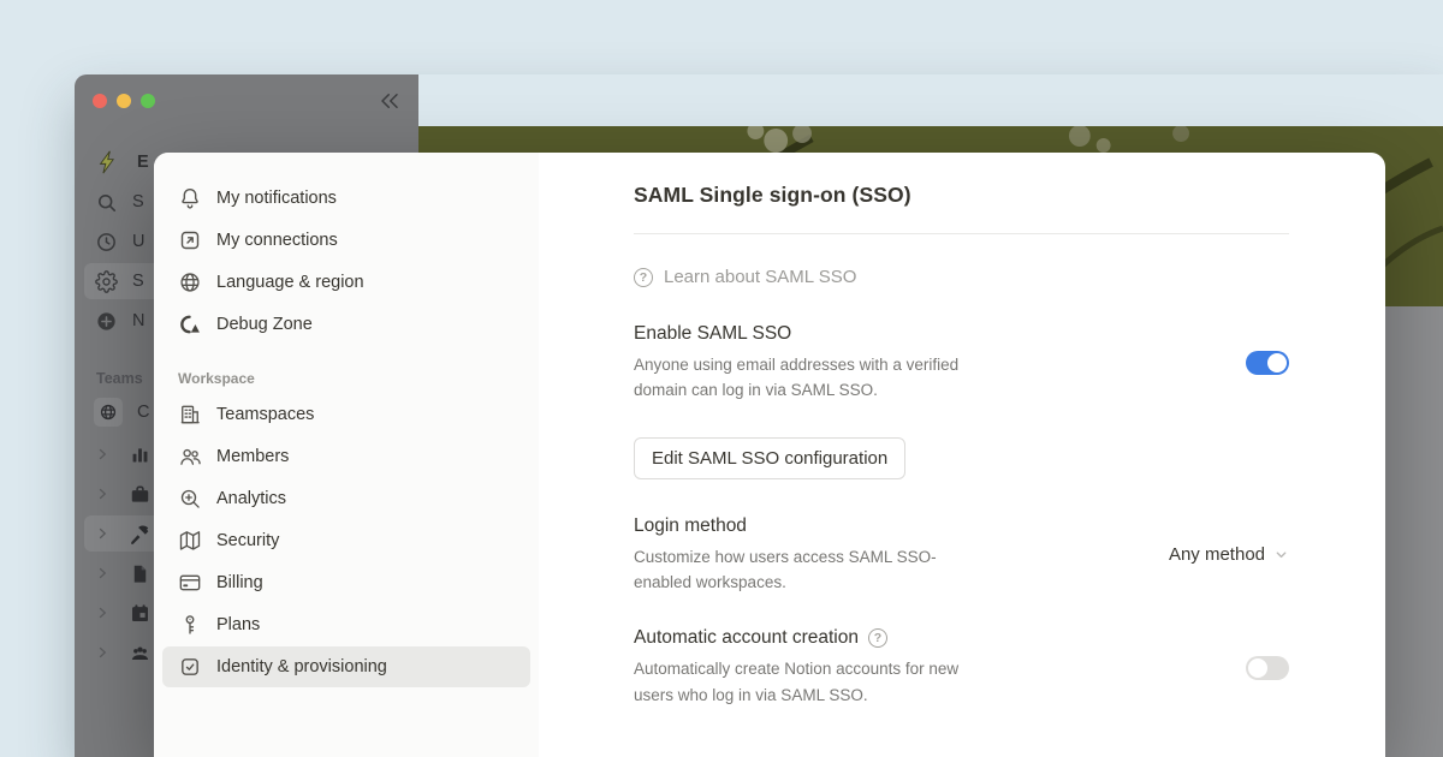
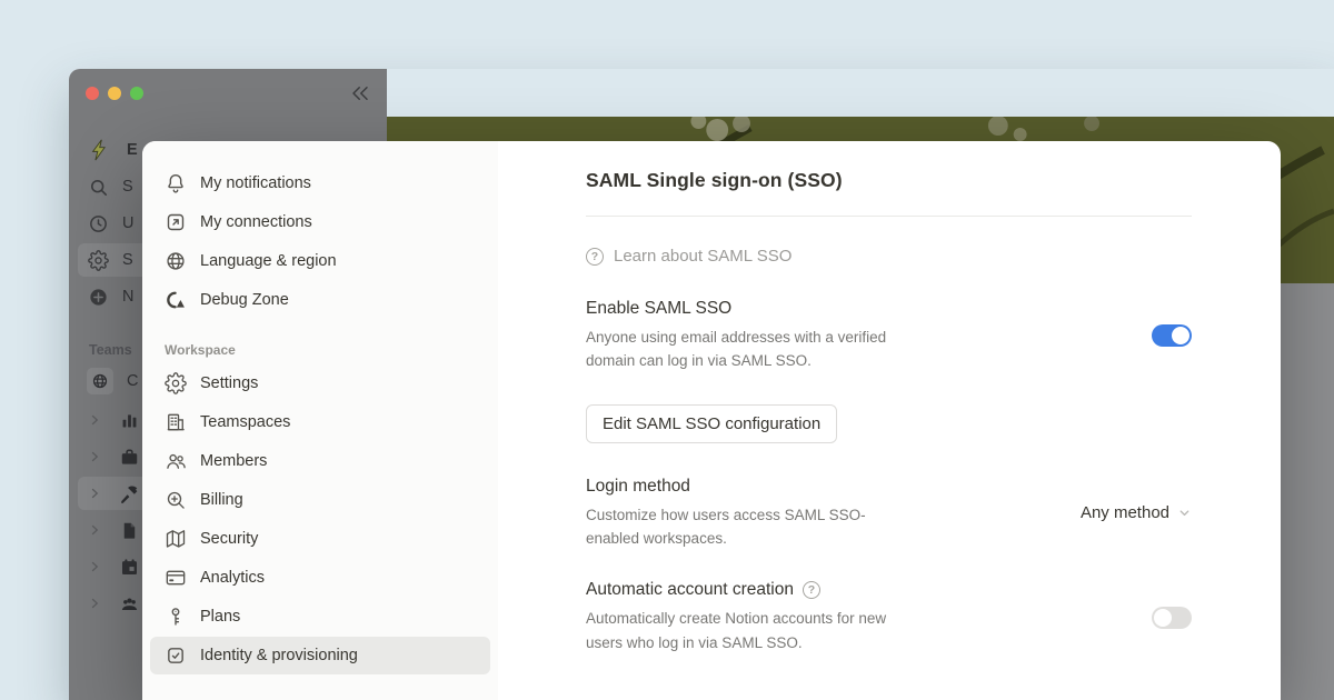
  E
  S
  U
  S
  N
  Teams
  C
  My notifications
  My connections
  Language & region
  Debug Zone
  Workspace
+ Settings
  Teamspaces
  Members
- Analytics
+ Billing
  Security
- Billing
+ Analytics
  Plans
  Identity & provisioning
  SAML Single sign-on (SSO)
  ?
  Learn about SAML SSO
  Enable SAML SSO
  Anyone using email addresses with a verified domain can log in via SAML SSO.
  Edit SAML SSO configuration
  Login method
  Customize how users access SAML SSO-enabled workspaces.
  Any method
  Automatic account creation
  ?
  Automatically create Notion accounts for new users who log in via SAML SSO.
